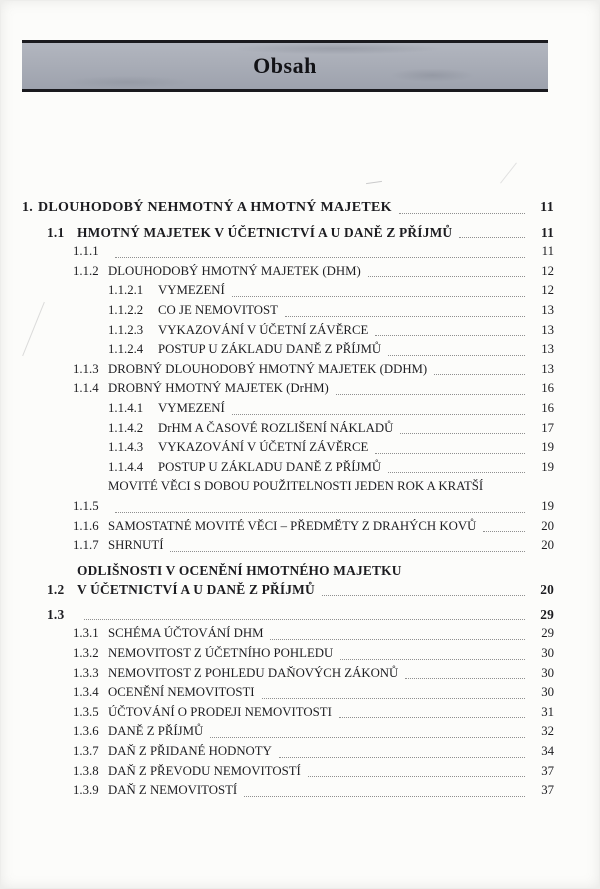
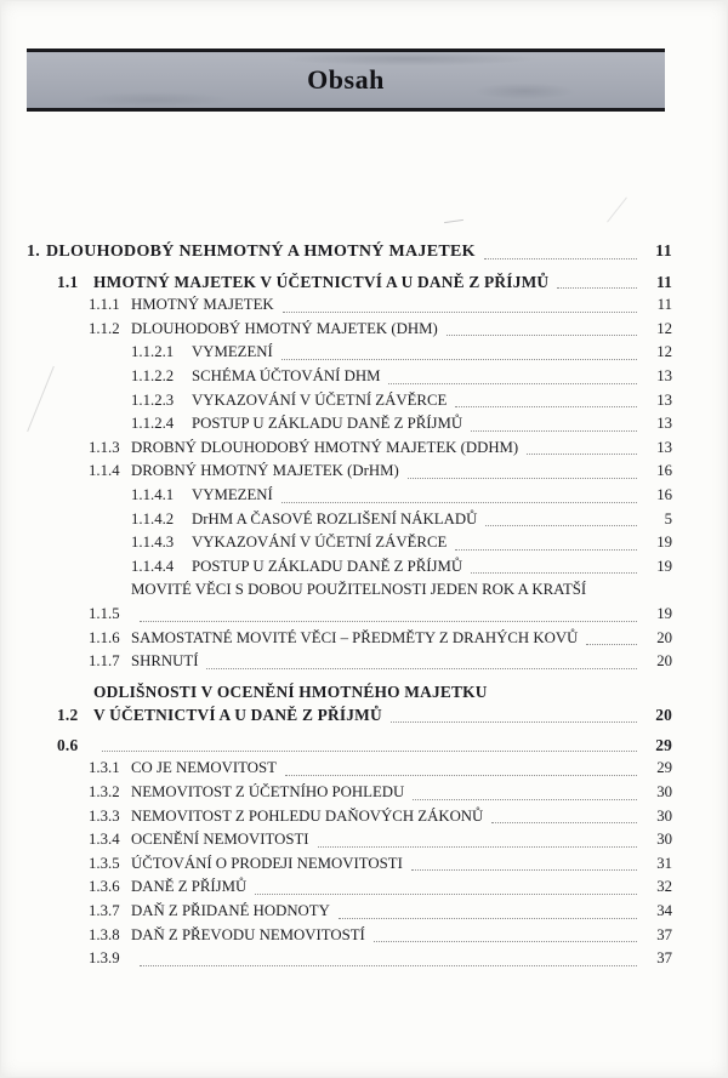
  1.
  DLOUHODOBÝ NEHMOTNÝ A HMOTNÝ MAJETEK
  11
  1.1
  HMOTNÝ MAJETEK V ÚČETNICTVÍ A U DANĚ Z PŘÍJMŮ
  11
  1.1.1
+ HMOTNÝ MAJETEK
  11
  1.1.2
  DLOUHODOBÝ HMOTNÝ MAJETEK (DHM)
  12
  1.1.2.1
  VYMEZENÍ
  12
  1.1.2.2
- CO JE NEMOVITOST
+ SCHÉMA ÚČTOVÁNÍ DHM
  13
  1.1.2.3
  VYKAZOVÁNÍ V ÚČETNÍ ZÁVĚRCE
  13
  1.1.2.4
  POSTUP U ZÁKLADU DANĚ Z PŘÍJMŮ
  13
  1.1.3
  DROBNÝ DLOUHODOBÝ HMOTNÝ MAJETEK (DDHM)
  13
  1.1.4
  DROBNÝ HMOTNÝ MAJETEK (DrHM)
  16
  1.1.4.1
  VYMEZENÍ
  16
  1.1.4.2
  DrHM A ČASOVÉ ROZLIŠENÍ NÁKLADŮ
- 17
+ 5
  1.1.4.3
  VYKAZOVÁNÍ V ÚČETNÍ ZÁVĚRCE
  19
  1.1.4.4
  POSTUP U ZÁKLADU DANĚ Z PŘÍJMŮ
  19
  1.1.5
  MOVITÉ VĚCI S DOBOU POUŽITELNOSTI JEDEN ROK A KRATŠÍ
  19
  1.1.6
  SAMOSTATNÉ MOVITÉ VĚCI – PŘEDMĚTY Z DRAHÝCH KOVŮ
  20
  1.1.7
  SHRNUTÍ
  20
  1.2
  ODLIŠNOSTI V OCENĚNÍ HMOTNÉHO MAJETKU
  V ÚČETNICTVÍ A U DANĚ Z PŘÍJMŮ
  20
- 1.3
+ 0.6
  29
  1.3.1
- SCHÉMA ÚČTOVÁNÍ DHM
+ CO JE NEMOVITOST
  29
  1.3.2
  NEMOVITOST Z ÚČETNÍHO POHLEDU
  30
  1.3.3
  NEMOVITOST Z POHLEDU DAŇOVÝCH ZÁKONŮ
  30
  1.3.4
  OCENĚNÍ NEMOVITOSTI
  30
  1.3.5
  ÚČTOVÁNÍ O PRODEJI NEMOVITOSTI
  31
  1.3.6
  DANĚ Z PŘÍJMŮ
  32
  1.3.7
  DAŇ Z PŘIDANÉ HODNOTY
  34
  1.3.8
  DAŇ Z PŘEVODU NEMOVITOSTÍ
  37
  1.3.9
- DAŇ Z NEMOVITOSTÍ
  37
